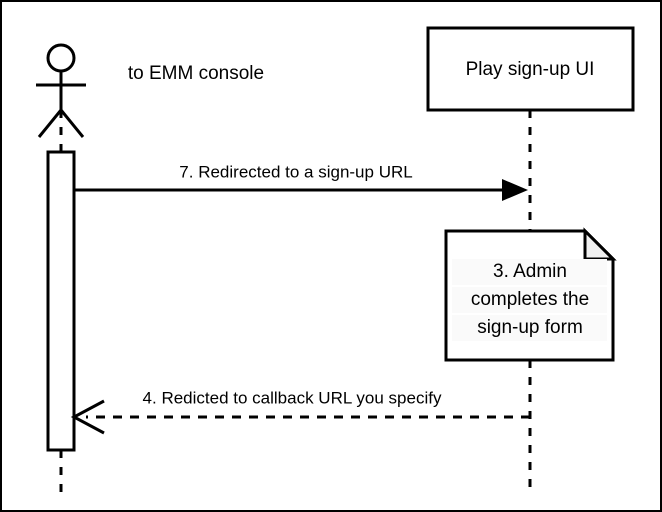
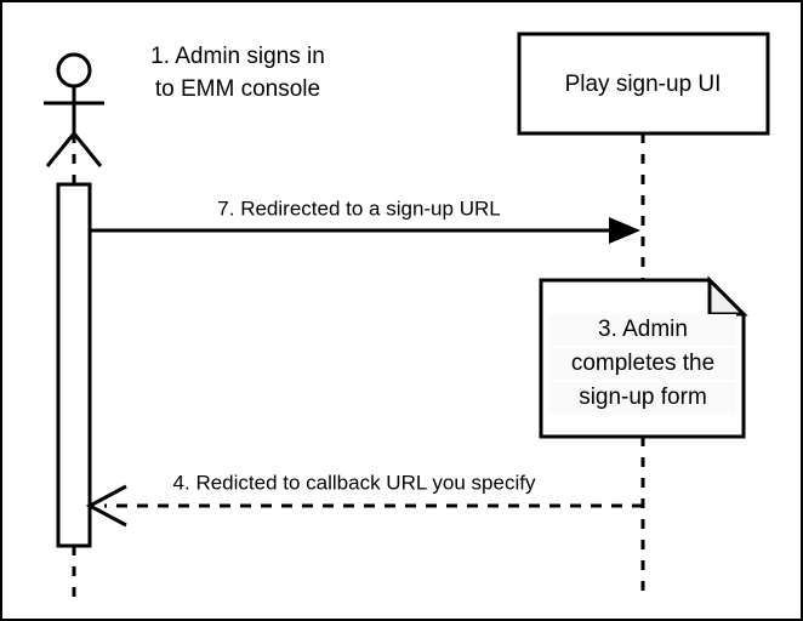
  Play sign-up UI
+ 1. Admin signs in
  to EMM console
  7. Redirected to a sign-up URL
  3. Admin
  completes the
  sign-up form
  4. Redicted to callback URL you specify
